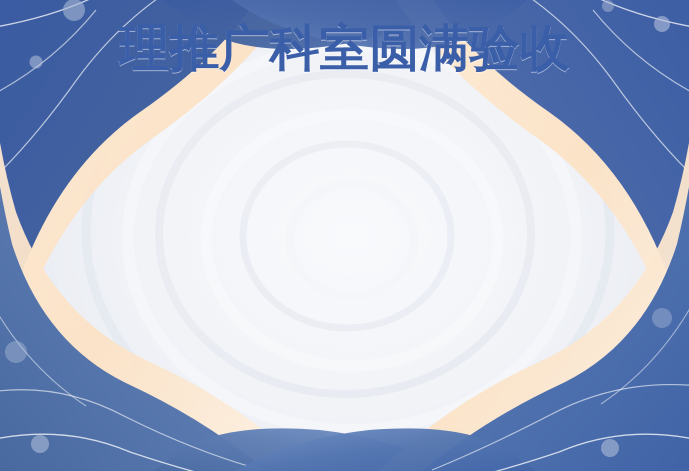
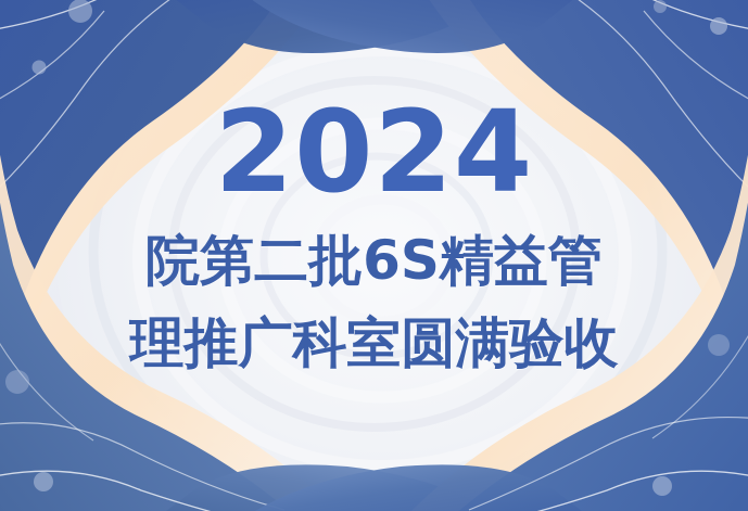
+ 2024
+ 院第二批6S精益管
  理推广科室圆满验收
